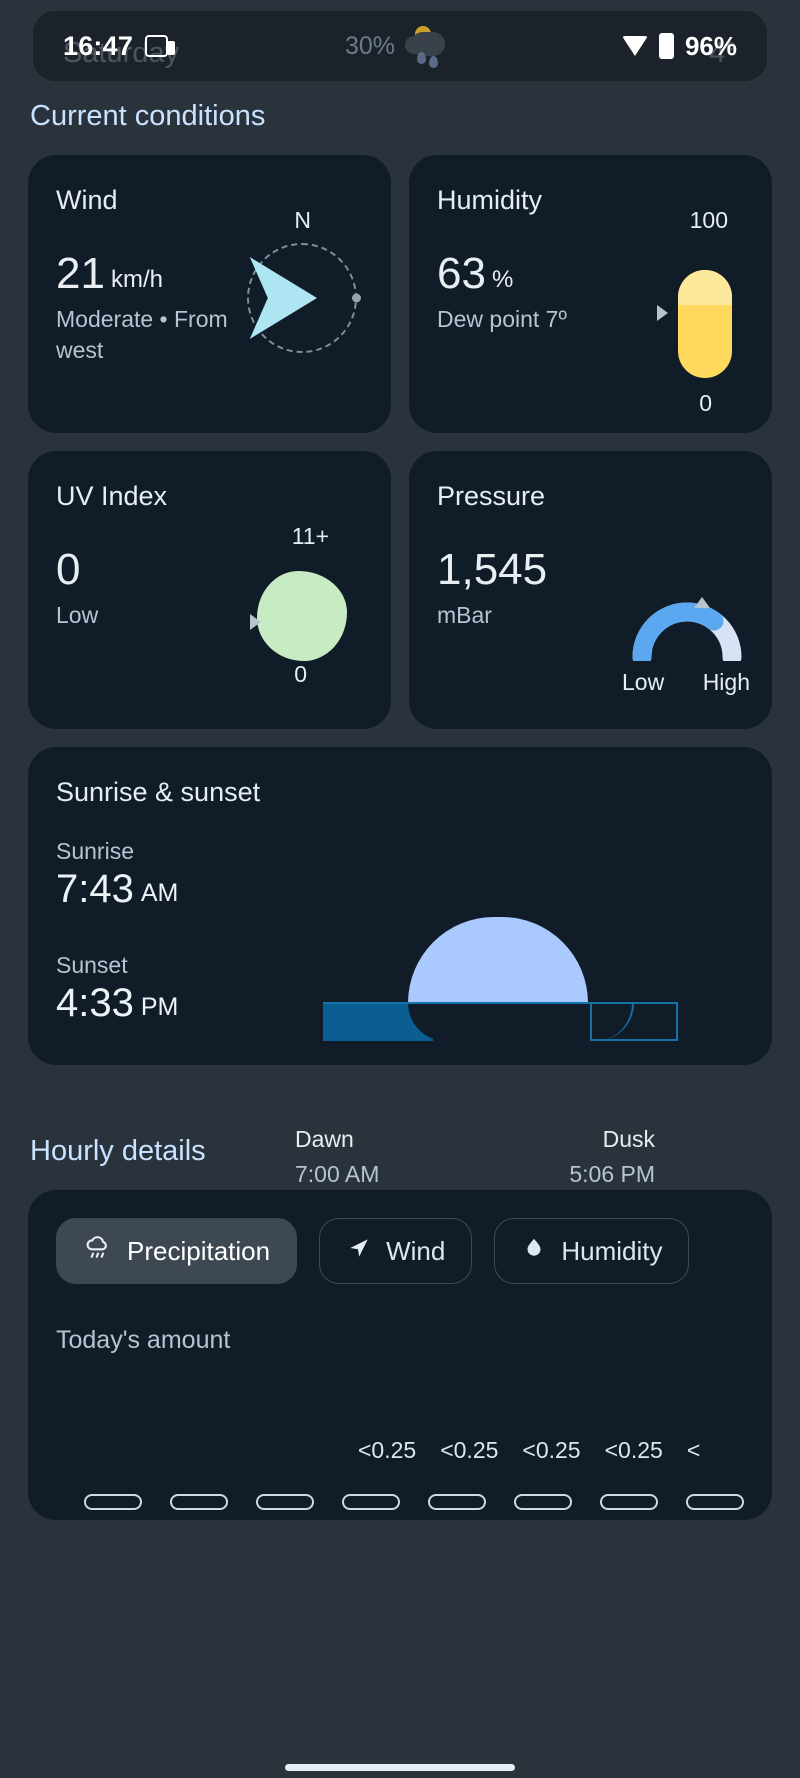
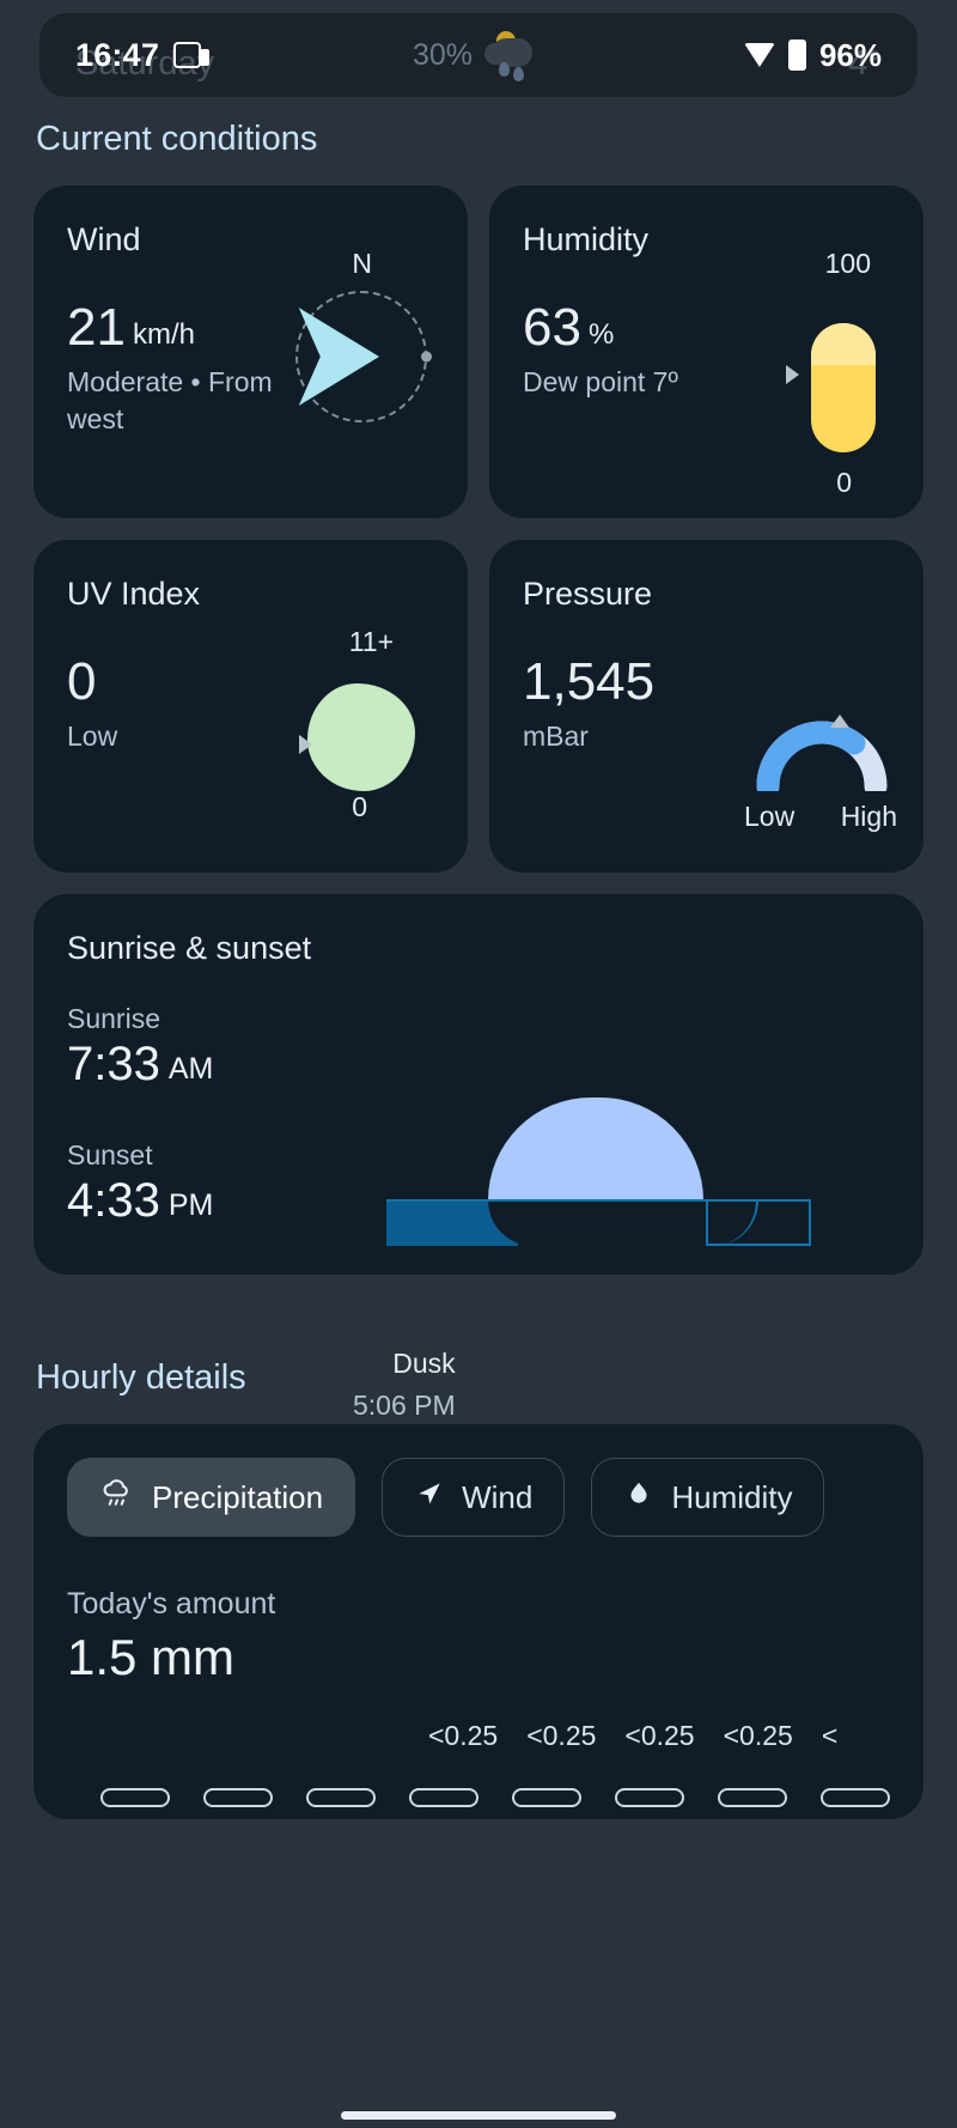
  Saturda
  16:47
  30%
  4°
  96%
  Current conditions
  Wind
  21
  km/h
  Moderate • From west
  N
  Humidity
  63
  %
  Dew point 7º
  100
  0
  UV Index
  0
  Low
  11+
  0
  Pressure
  1,545
  mBar
  Low
  High
  Sunrise & sunset
  Sunrise
- 7:43
+ 7:33
  AM
  Sunset
  4:33
  PM
- Dawn
- 7:00 AM
  Dusk
  5:06 PM
  Hourly details
  Precipitation
  Wind
  Humidity
  Today's amount
+ 1.5 mm
  <0.25
  <0.25
  <0.25
  <0.25
  <
